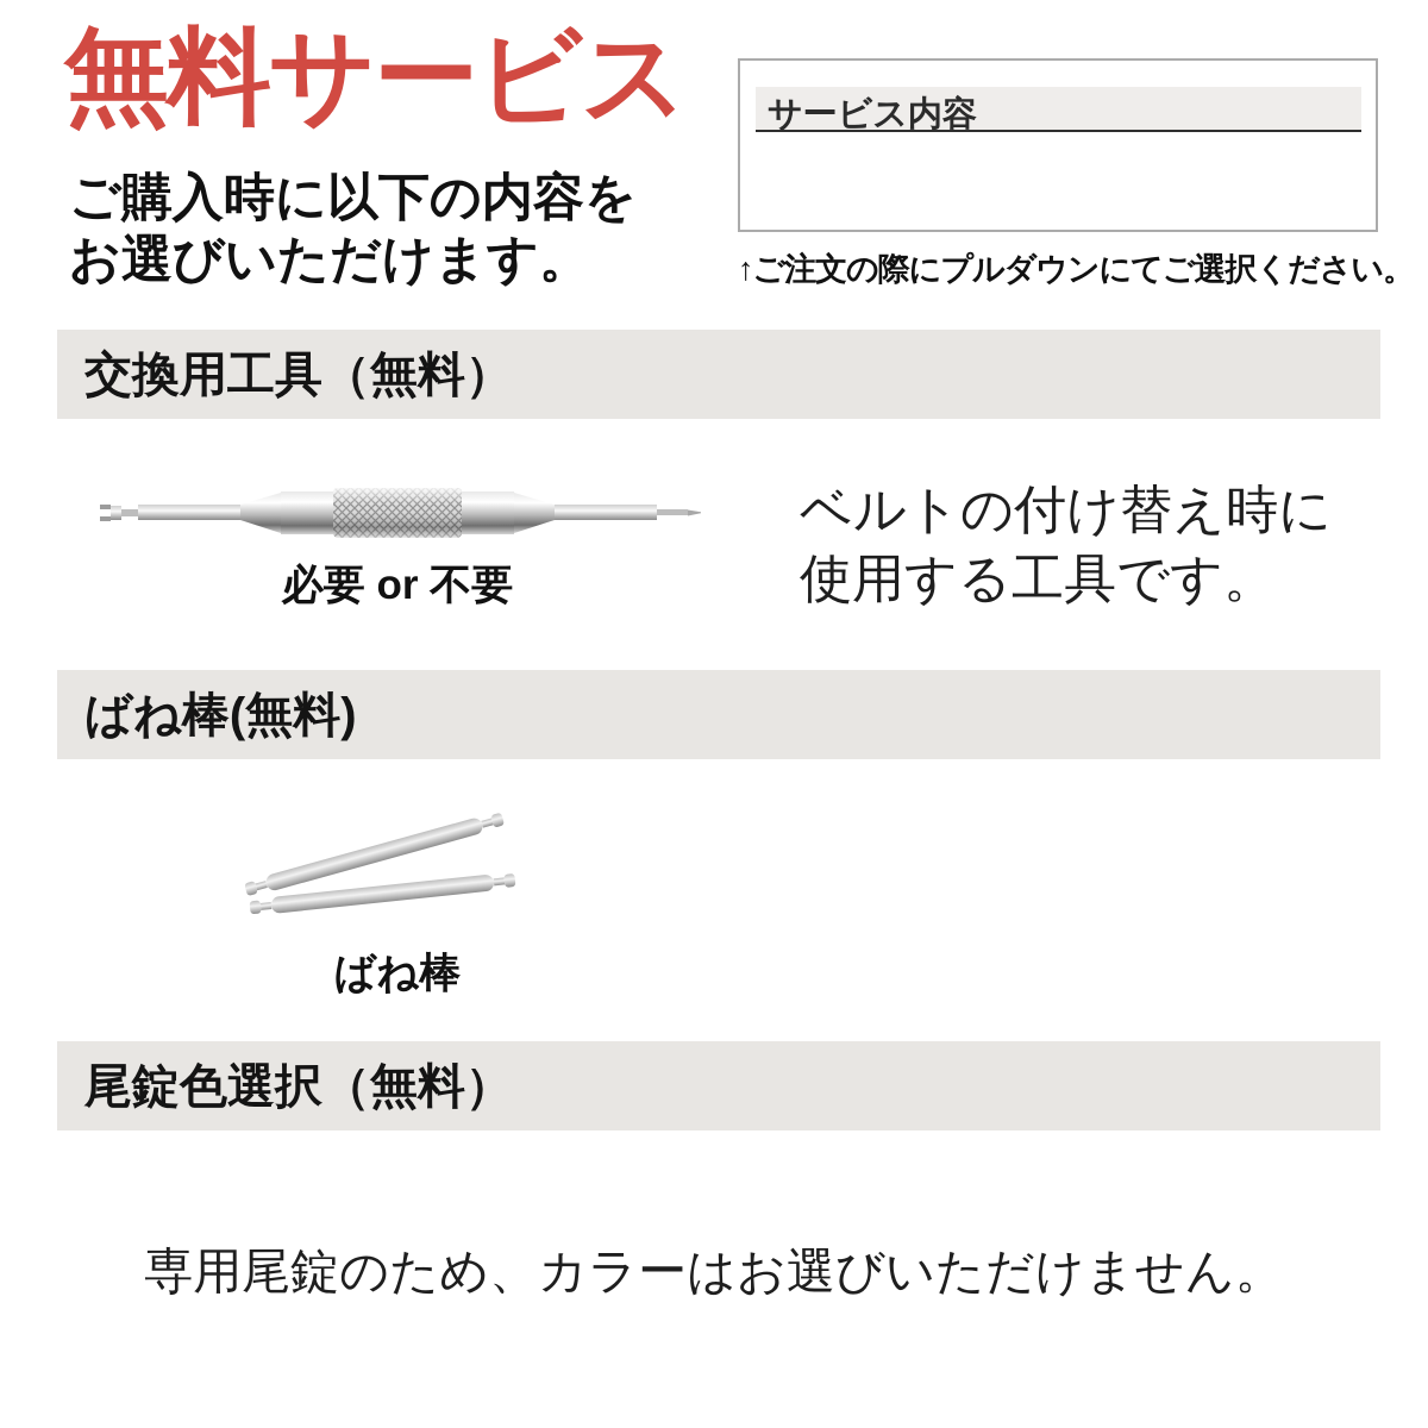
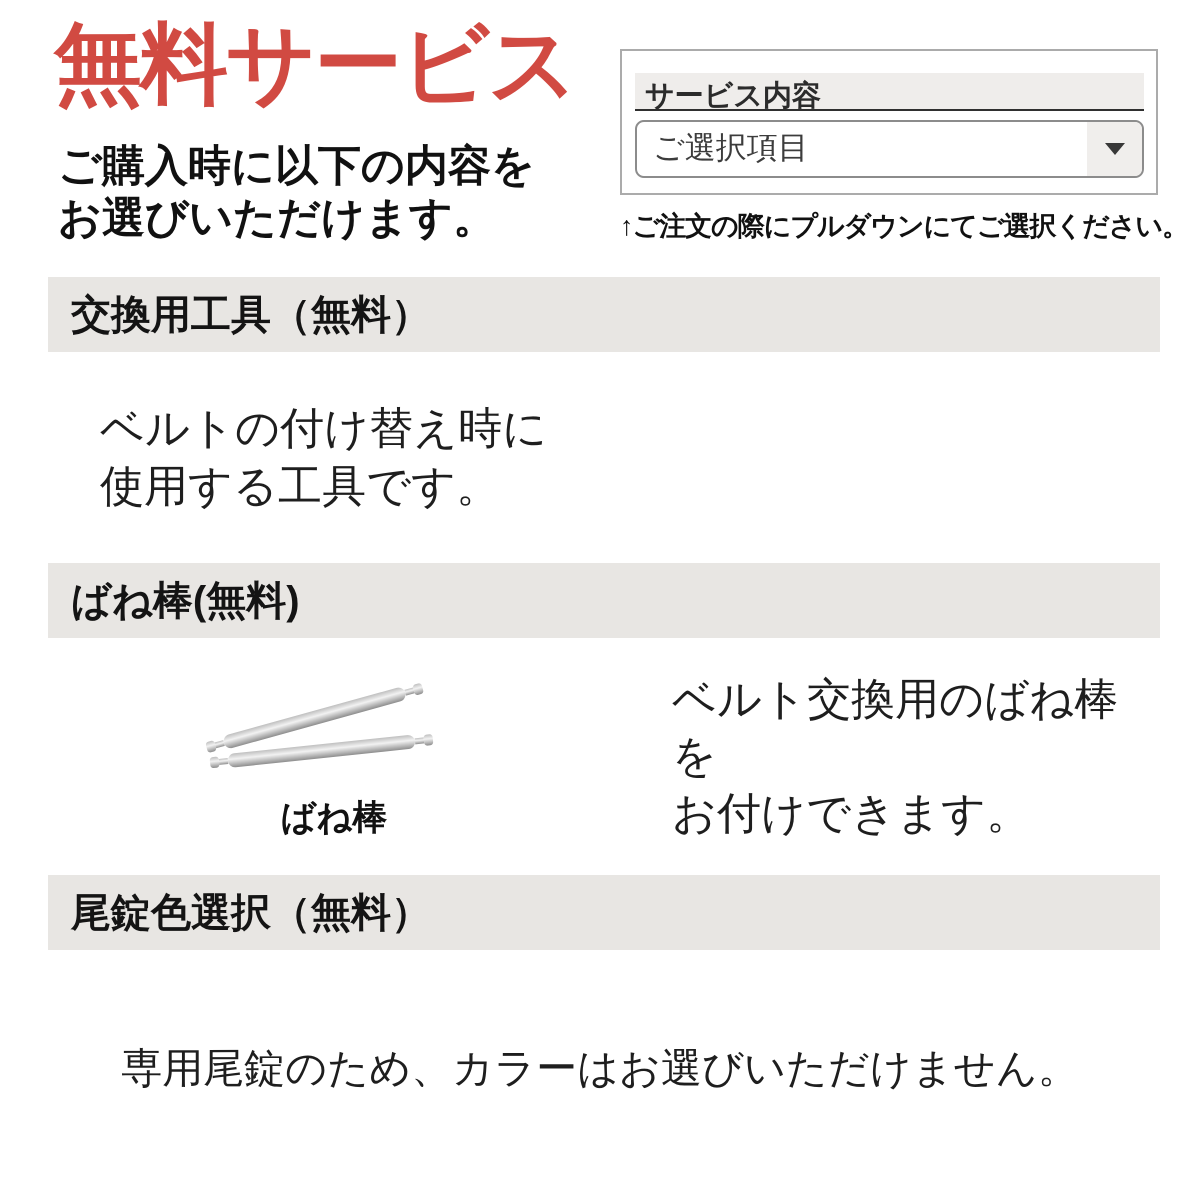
  無料サービス
  ご購入時に以下の内容を
  お選びいただけます。
  サービス内容
+ ご選択項目
  ↑ご注文の際にプルダウンにてご選択ください。
  交換用工具（無料）
- 必要 or 不要
  ベルトの付け替え時に
  使用する工具です。
  ばね棒(無料)
  ばね棒
+ ベルト交換用のばね棒を
+ お付けできます。
  尾錠色選択（無料）
  専用尾錠のため、カラーはお選びいただけません。
